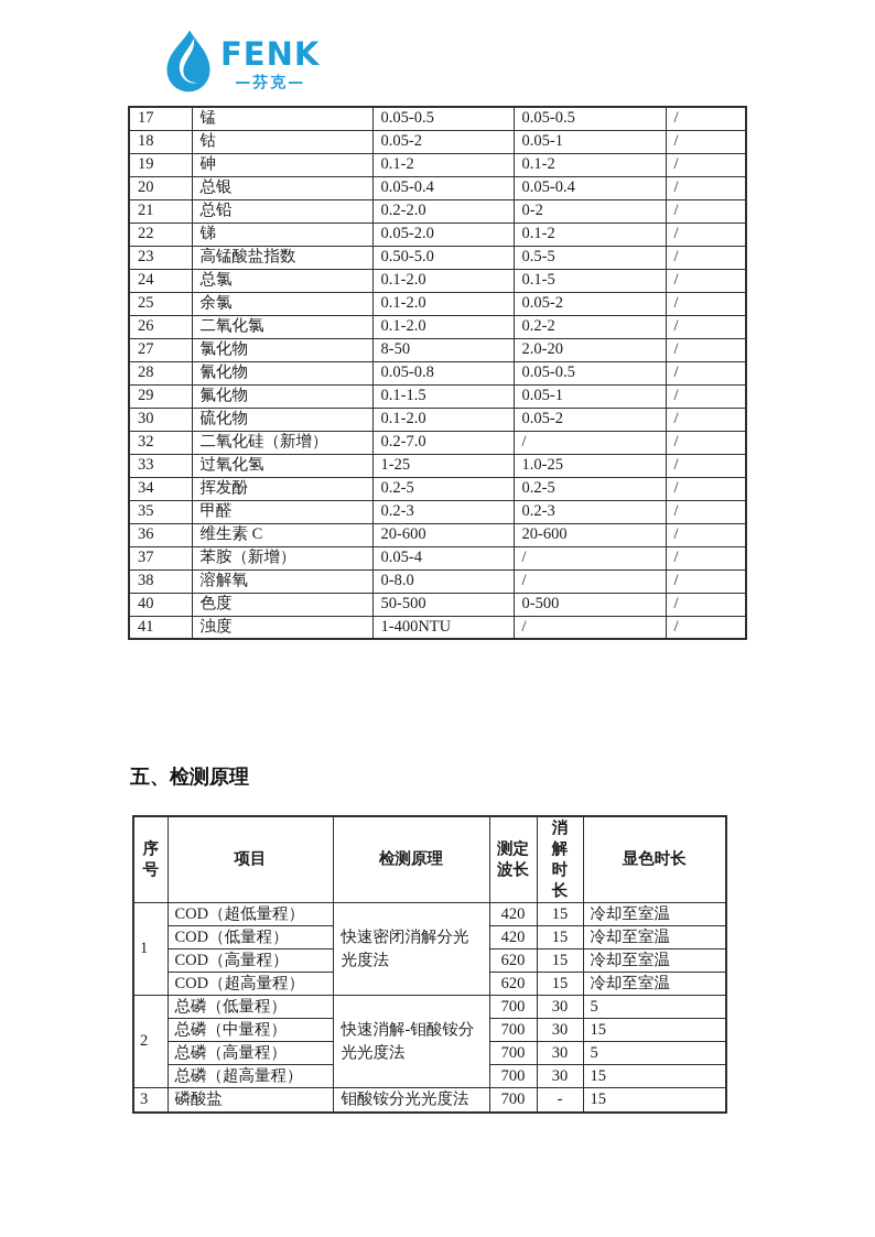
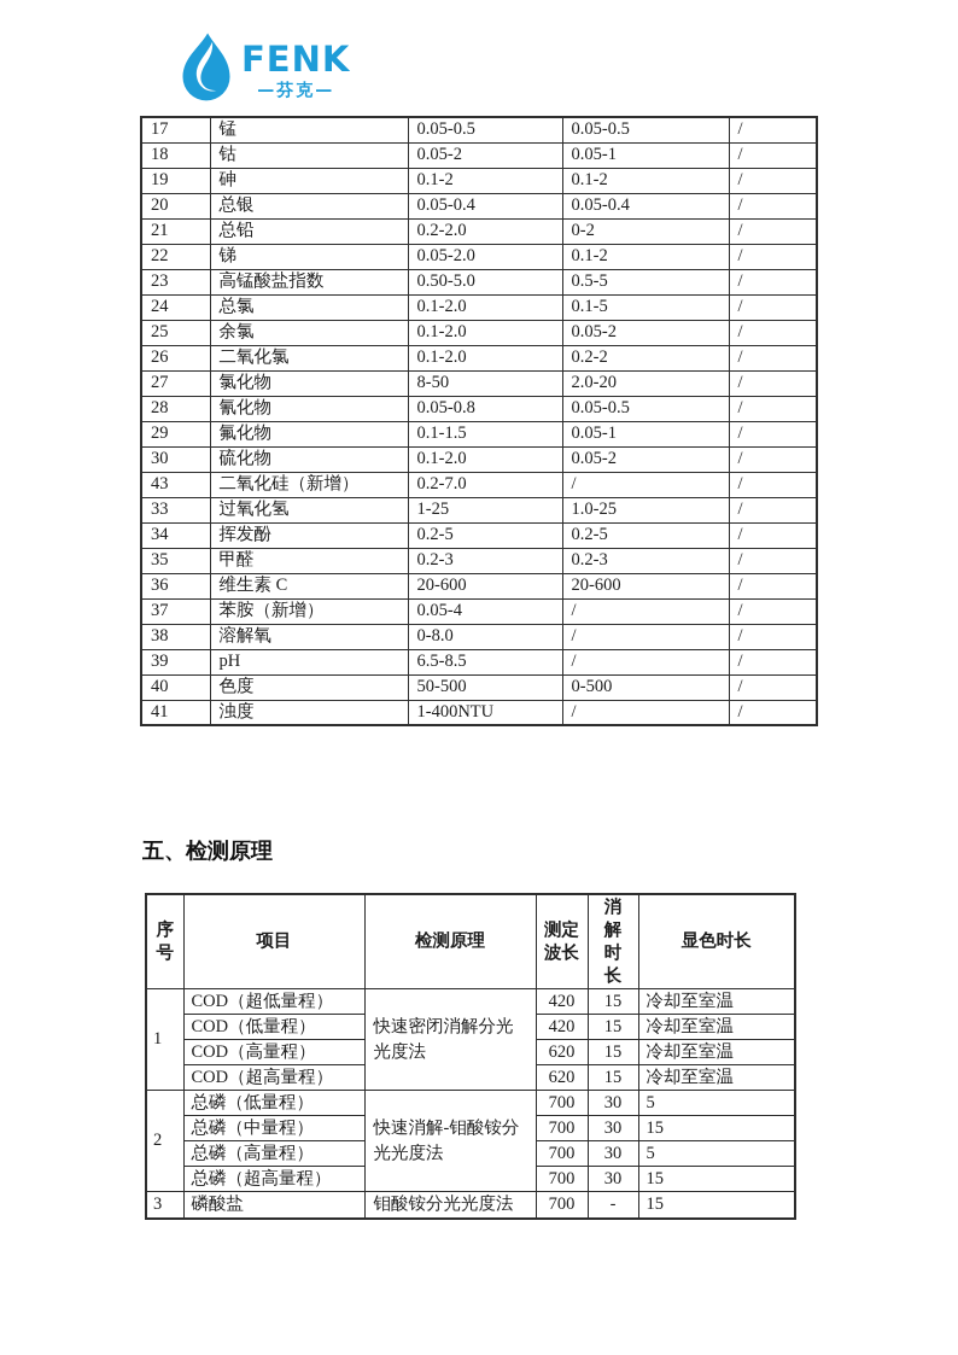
  FENK
  —芬克—
  17	锰	0.05-0.5	0.05-0.5	/
  18	钴	0.05-2	0.05-1	/
  19	砷	0.1-2	0.1-2	/
  20	总银	0.05-0.4	0.05-0.4	/
  21	总铅	0.2-2.0	0-2	/
  22	锑	0.05-2.0	0.1-2	/
  23	高锰酸盐指数	0.50-5.0	0.5-5	/
  24	总氯	0.1-2.0	0.1-5	/
  25	余氯	0.1-2.0	0.05-2	/
  26	二氧化氯	0.1-2.0	0.2-2	/
  27	氯化物	8-50	2.0-20	/
  28	氰化物	0.05-0.8	0.05-0.5	/
  29	氟化物	0.1-1.5	0.05-1	/
  30	硫化物	0.1-2.0	0.05-2	/
- 32	二氧化硅（新增）	0.2-7.0	/	/
+ 43	二氧化硅（新增）	0.2-7.0	/	/
  33	过氧化氢	1-25	1.0-25	/
  34	挥发酚	0.2-5	0.2-5	/
  35	甲醛	0.2-3	0.2-3	/
  36	维生素 C	20-600	20-600	/
  37	苯胺（新增）	0.05-4	/	/
  38	溶解氧	0-8.0	/	/
+ 39	pH	6.5-8.5	/	/
  40	色度	50-500	0-500	/
  41	浊度	1-400NTU	/	/
  五、检测原理
  序 号	项目	检测原理	测定 波长	消 解 时 长	显色时长
  1	COD（超低量程）	快速密闭消解分光光度法	420	15	冷却至室温
  COD（低量程）	420	15	冷却至室温
  COD（高量程）	620	15	冷却至室温
  COD（超高量程）	620	15	冷却至室温
  2	总磷（低量程）	快速消解-钼酸铵分光光度法	700	30	5
  总磷（中量程）	700	30	15
  总磷（高量程）	700	30	5
  总磷（超高量程）	700	30	15
  3	磷酸盐	钼酸铵分光光度法	700	-	15
